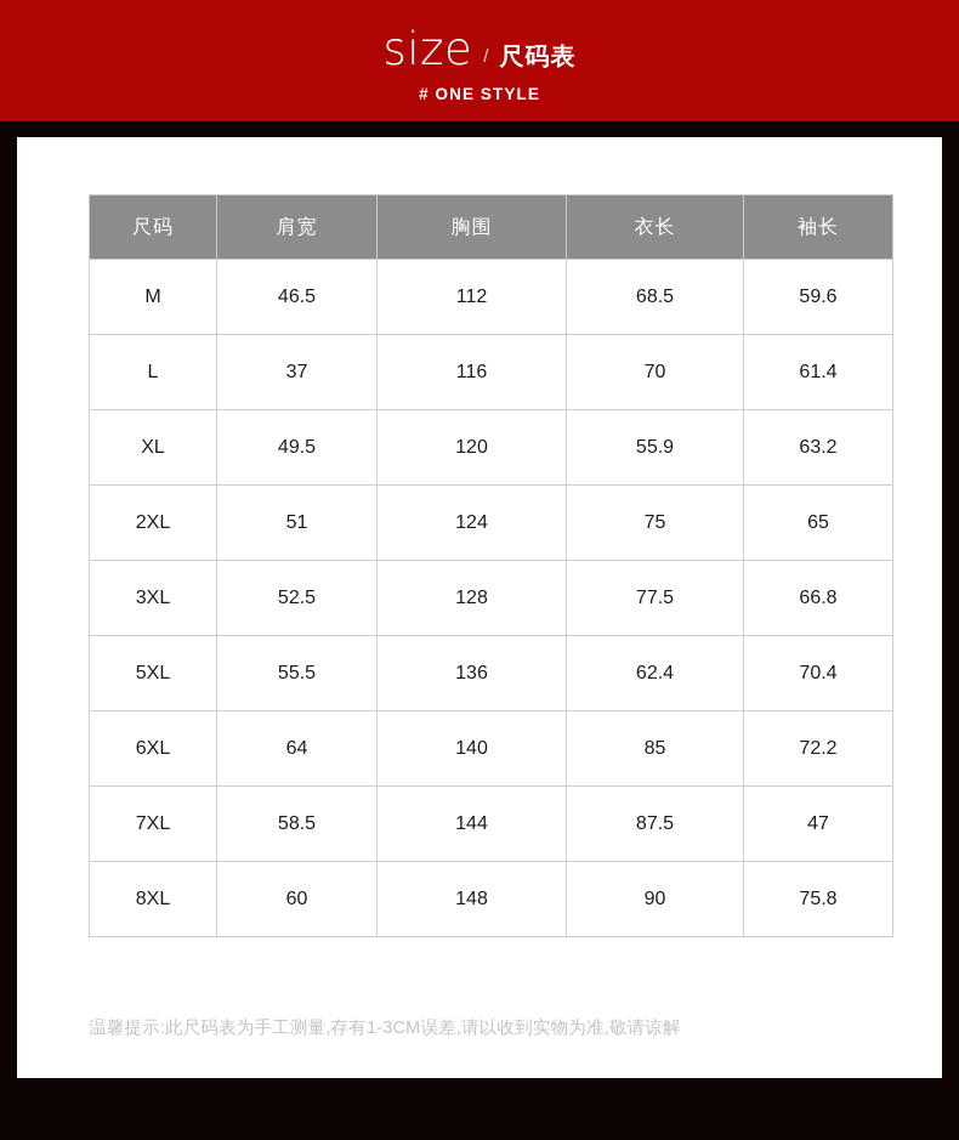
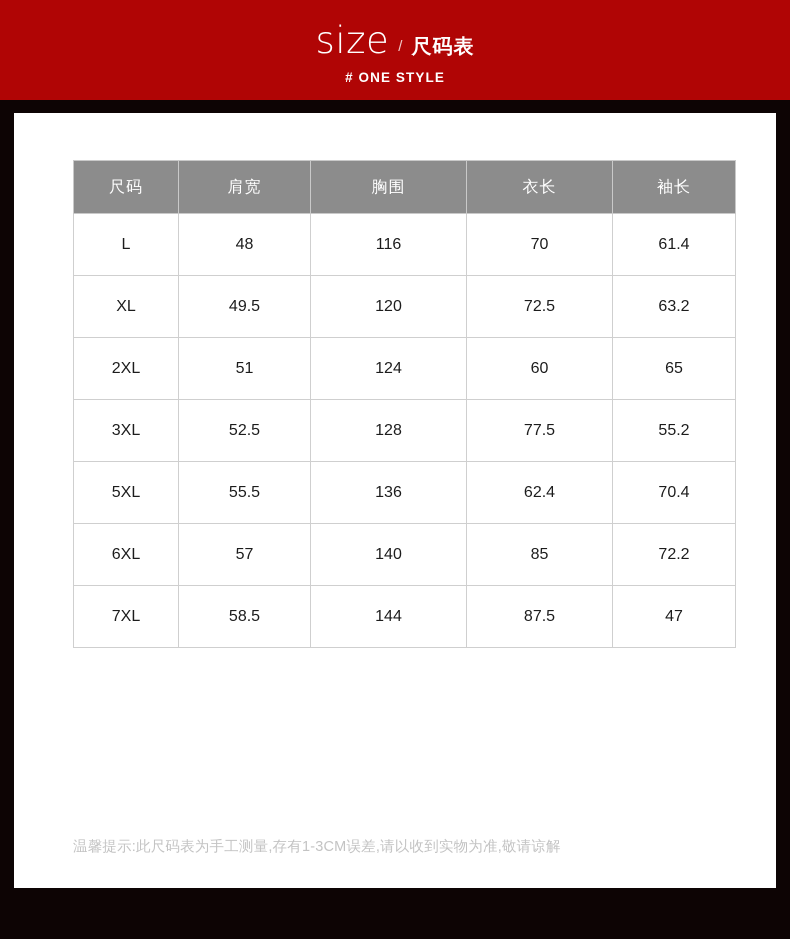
  size
  /
  尺码表
  # ONE STYLE
  尺码	肩宽	胸围	衣长	袖长
- M	46.5	112	68.5	59.6
- L	37	116	70	61.4
+ L	48	116	70	61.4
- XL	49.5	120	55.9	63.2
+ XL	49.5	120	72.5	63.2
- 2XL	51	124	75	65
+ 2XL	51	124	60	65
- 3XL	52.5	128	77.5	66.8
+ 3XL	52.5	128	77.5	55.2
  5XL	55.5	136	62.4	70.4
- 6XL	64	140	85	72.2
+ 6XL	57	140	85	72.2
  7XL	58.5	144	87.5	47
- 8XL	60	148	90	75.8
  温馨提示:此尺码表为手工测量,存有1-3CM误差,请以收到实物为准,敬请谅解
